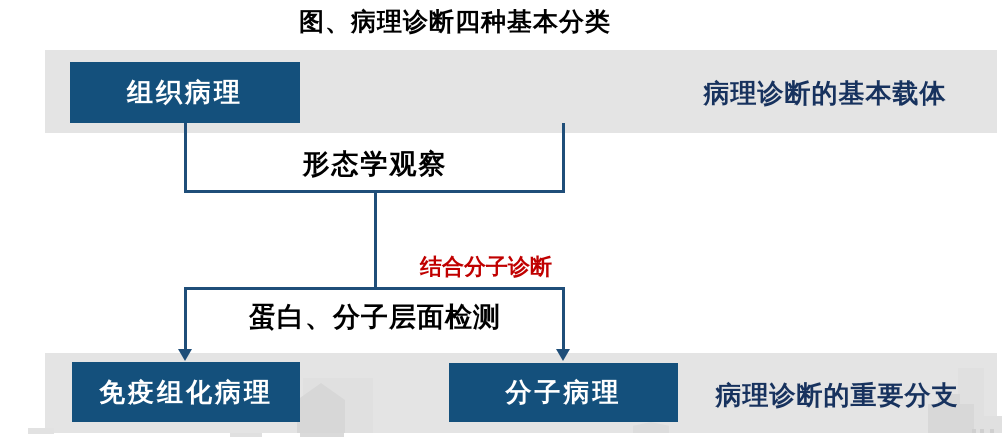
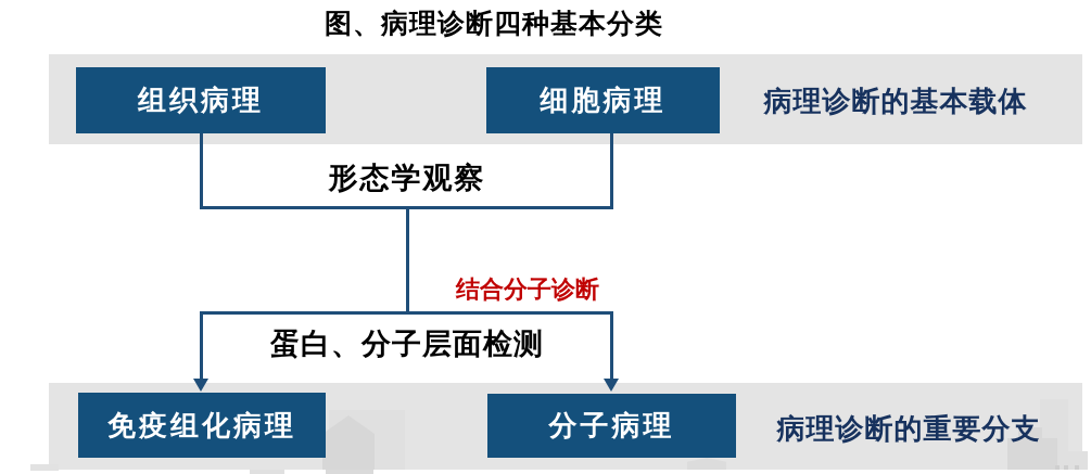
  图、病理诊断四种基本分类
  组织病理
+ 细胞病理
  病理诊断的基本载体
  形态学观察
  结合分子诊断
  蛋白、分子层面检测
  免疫组化病理
  分子病理
  病理诊断的重要分支
